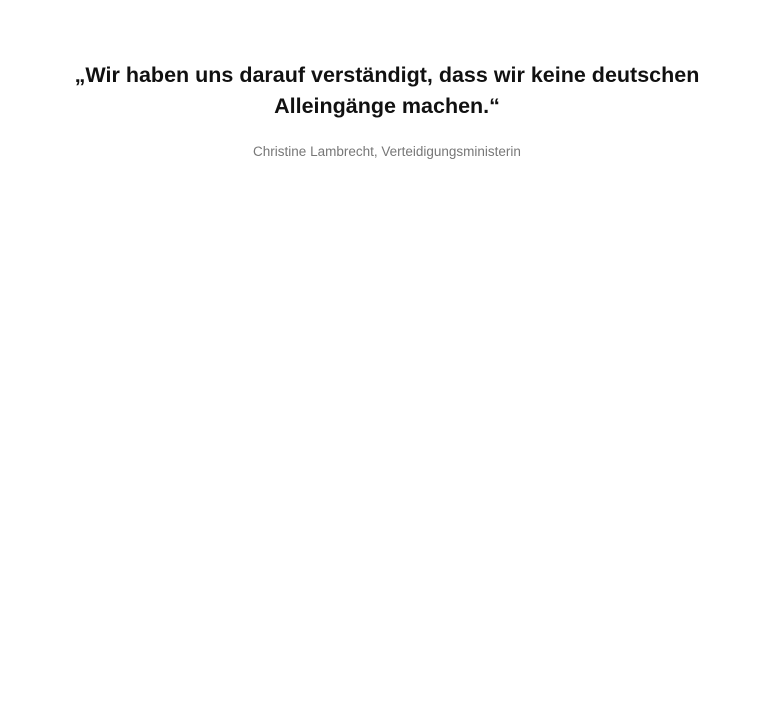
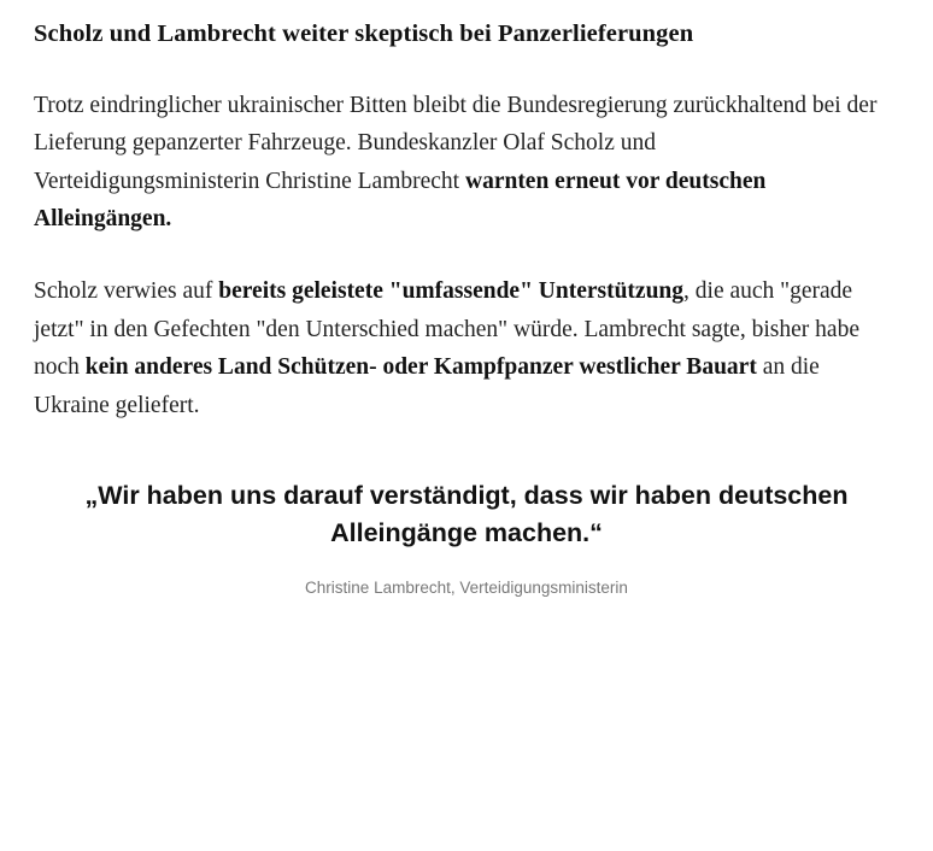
+ Scholz und Lambrecht weiter skeptisch bei Panzerlieferungen
+ Trotz eindringlicher ukrainischer Bitten bleibt die Bundesregierung zurückhaltend bei der Lieferung gepanzerter Fahrzeuge. Bundeskanzler Olaf Scholz und Verteidigungsministerin Christine Lambrecht warnten erneut vor deutschen Alleingängen.
+ Scholz verwies auf bereits geleistete "umfassende" Unterstützung, die auch "gerade jetzt" in den Gefechten "den Unterschied machen" würde. Lambrecht sagte, bisher habe noch kein anderes Land Schützen- oder Kampfpanzer westlicher Bauart an die Ukraine geliefert.
- „Wir haben uns darauf verständigt, dass wir keine deutschen Alleingänge machen.“
+ „Wir haben uns darauf verständigt, dass wir haben deutschen Alleingänge machen.“
  Christine Lambrecht, Verteidigungsministerin
